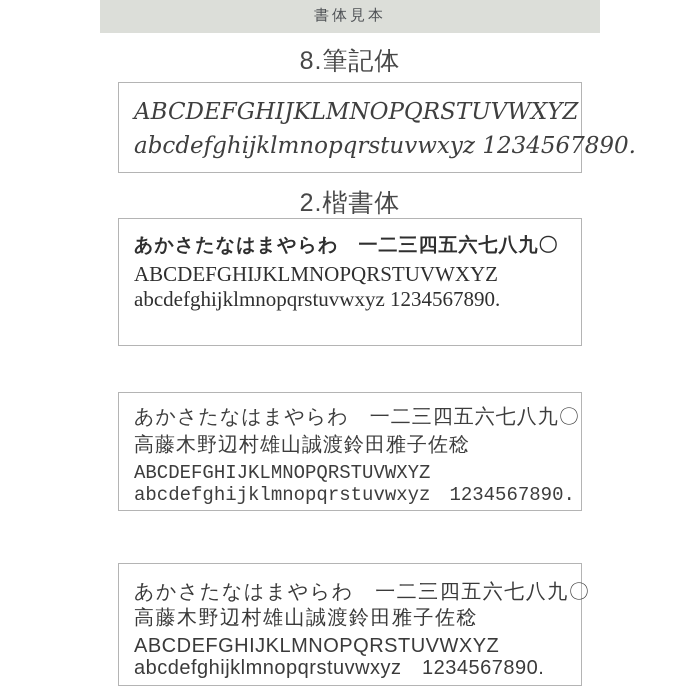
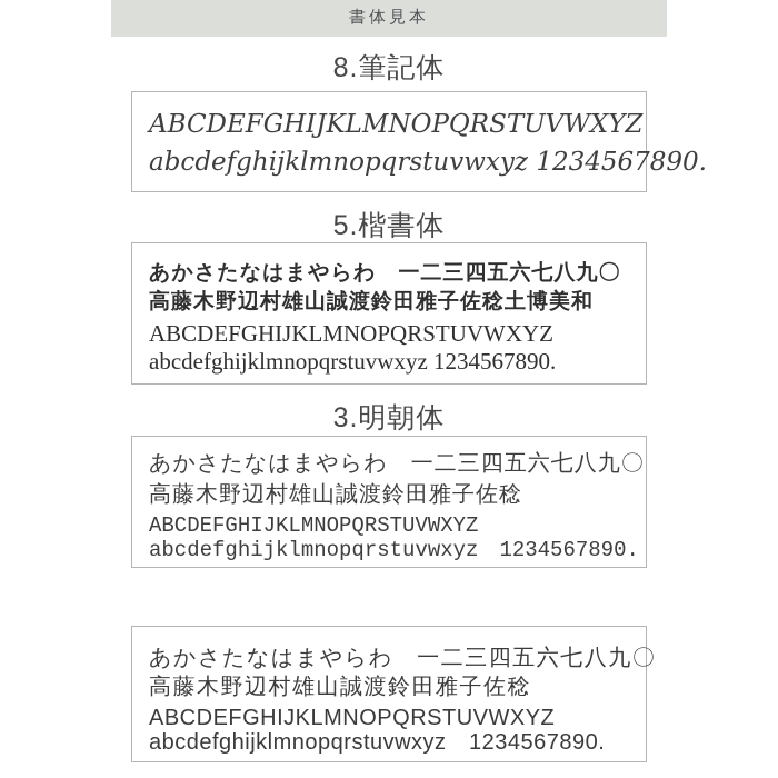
  書体見本
  8.筆記体
  ABCDEFGHIJKLMNOPQRSTUVWXYZ
  abcdefghijklmnopqrstuvwxyz 1234567890.
- 2.楷書体
+ 5.楷書体
  あかさたなはまやらわ 一二三四五六七八九〇
+ 高藤木野辺村雄山誠渡鈴田雅子佐稔土博美和
  ABCDEFGHIJKLMNOPQRSTUVWXYZ
  abcdefghijklmnopqrstuvwxyz 1234567890.
+ 3.明朝体
  あかさたなはまやらわ 一二三四五六七八九〇
  高藤木野辺村雄山誠渡鈴田雅子佐稔
  ABCDEFGHIJKLMNOPQRSTUVWXYZ
  abcdefghijklmnopqrstuvwxyz 1234567890.
  あかさたなはまやらわ 一二三四五六七八九〇
  高藤木野辺村雄山誠渡鈴田雅子佐稔
  ABCDEFGHIJKLMNOPQRSTUVWXYZ
  abcdefghijklmnopqrstuvwxyz 1234567890.
